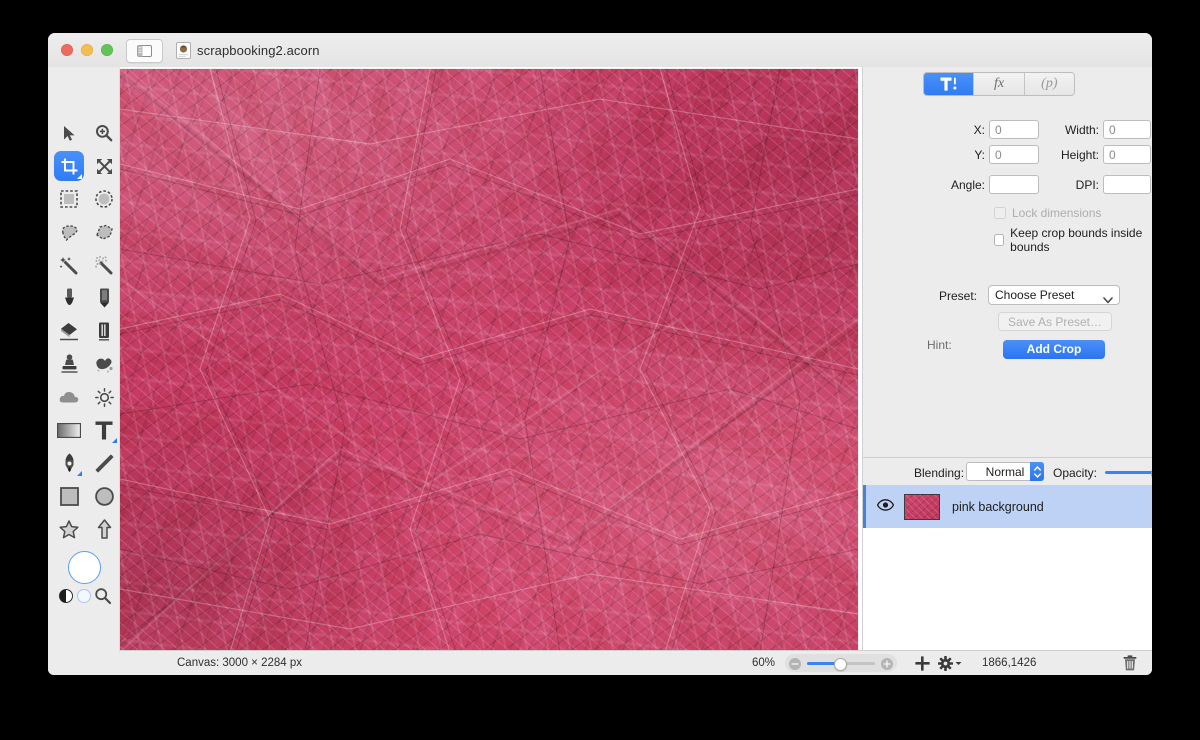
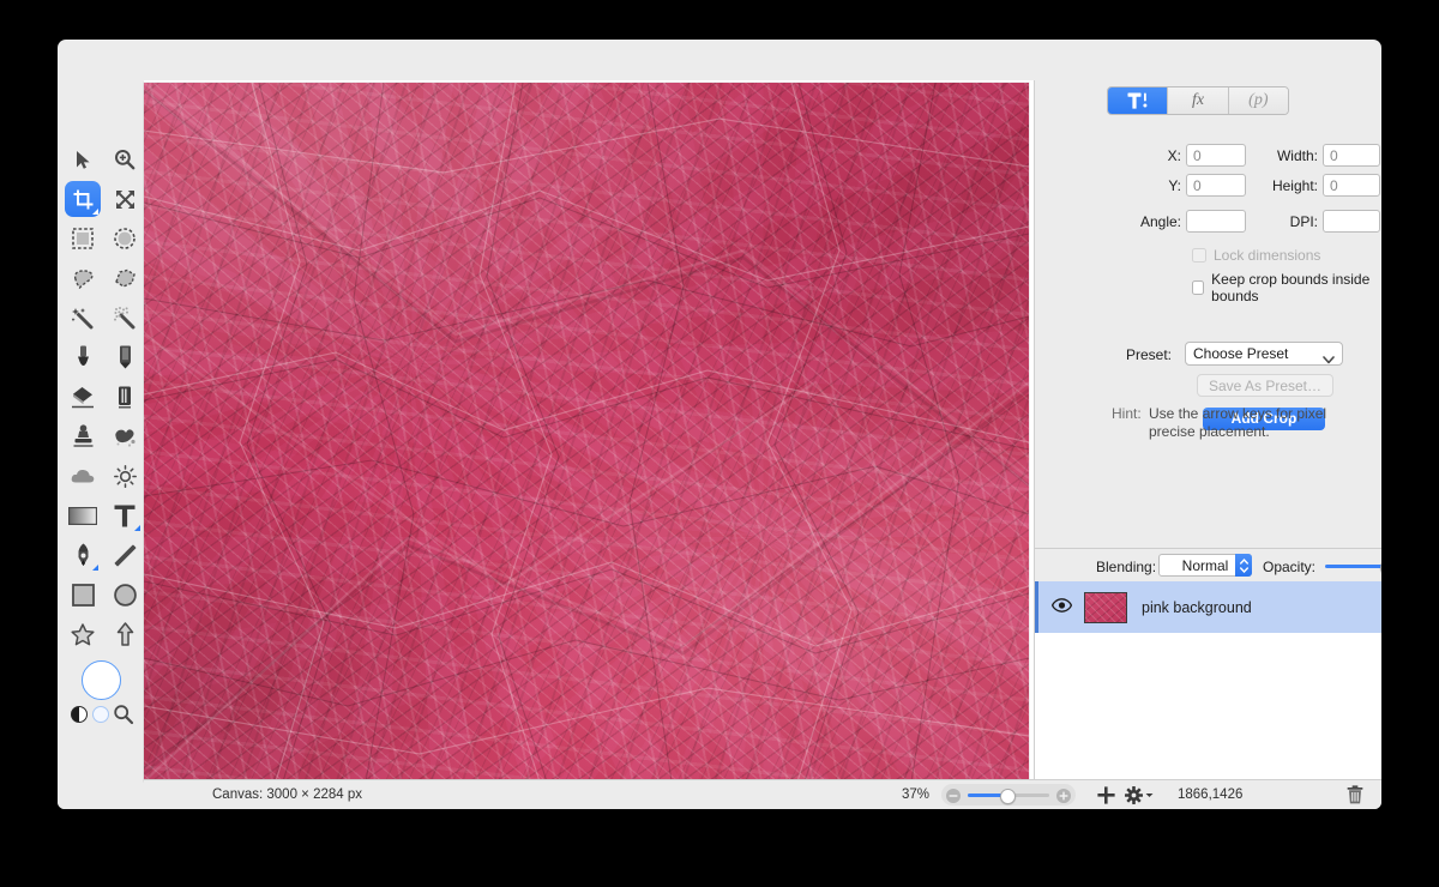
- scrapbooking2.acorn
  fx
  (p)
  X:
  0
  Width:
  0
  Y:
  0
  Height:
  0
  Angle:
  DPI:
  Lock dimensions
  Keep crop bounds inside bounds
  Preset:
  Choose Preset
  Save As Preset…
  Add Crop
  Hint:
+ Use the arrow keys for pixel precise placement.
  Blending:
  Normal
  Opacity:
  pink background
  Canvas: 3000 × 2284 px
- 60%
+ 37%
  1866,1426
